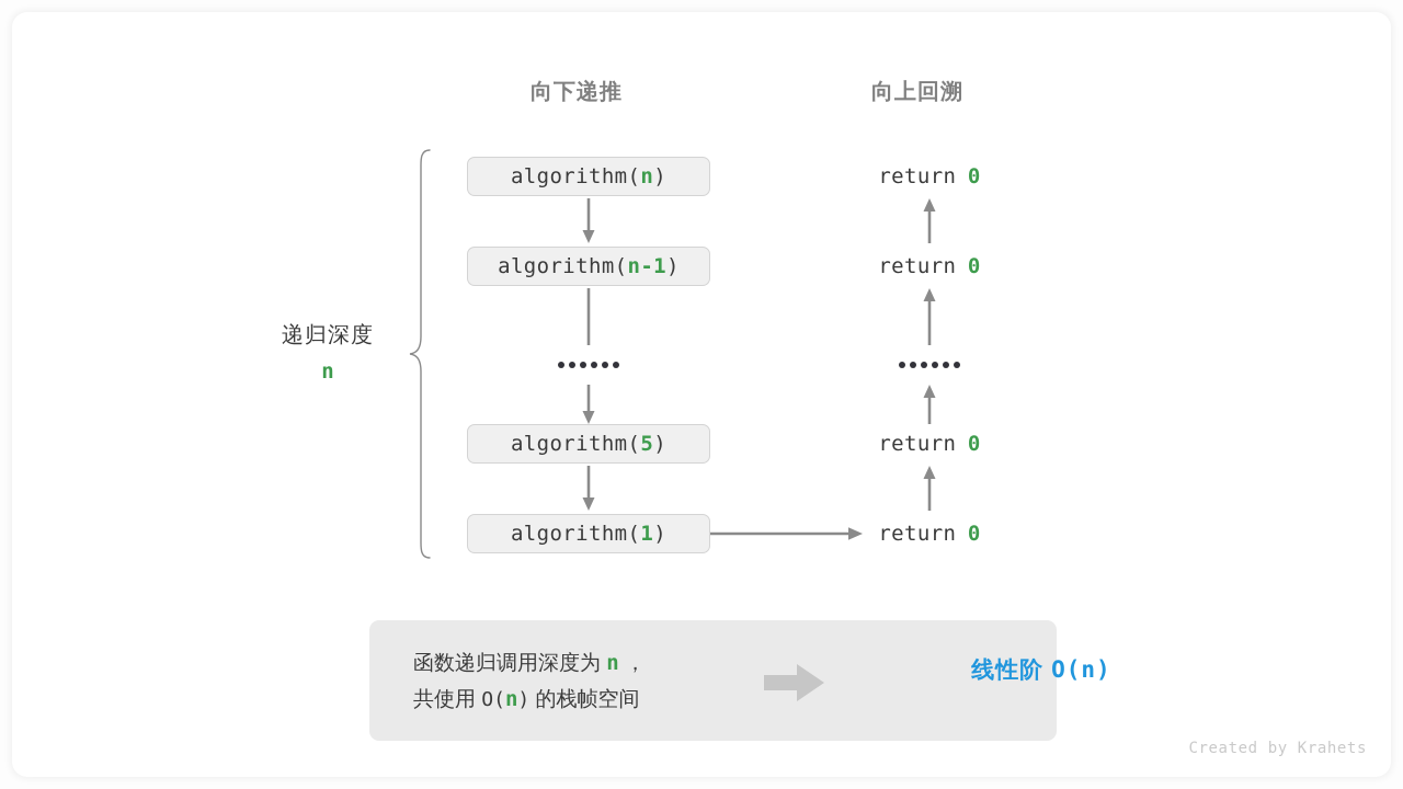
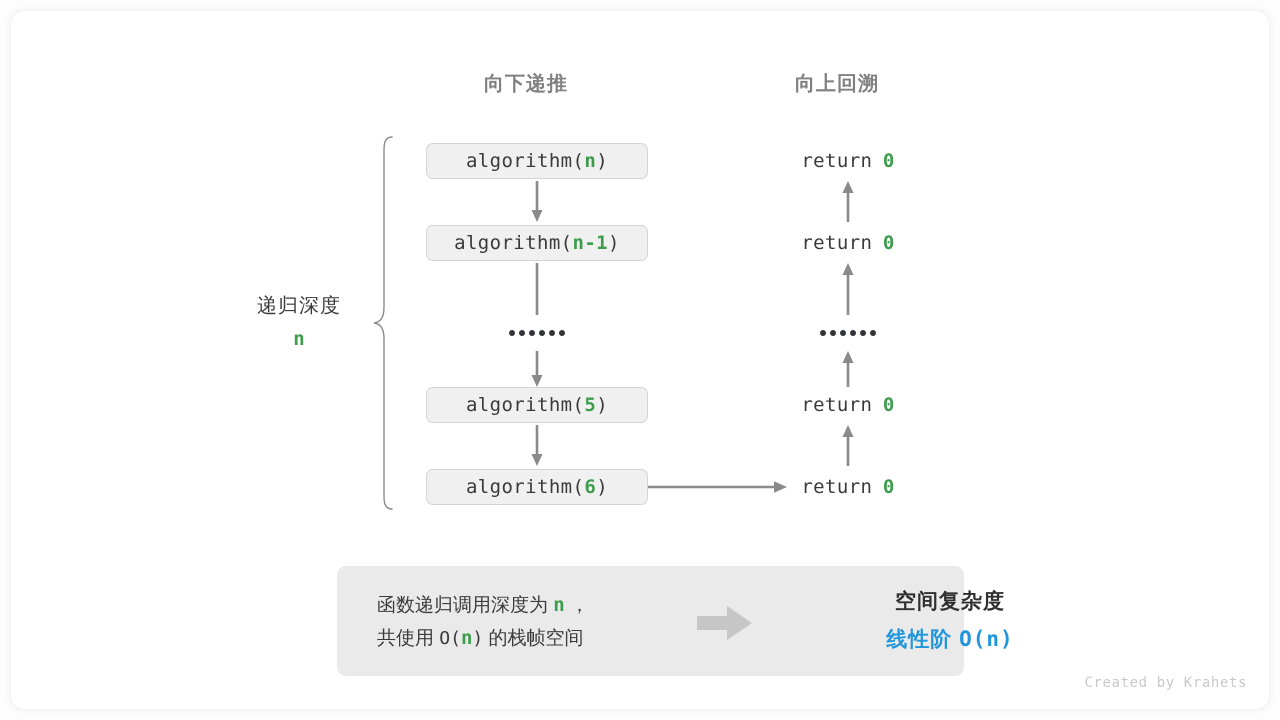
  向下递推
  向上回溯
  递归深度
  n
  algorithm(
  n
  )
  algorithm(
  n-1
  )
  algorithm(
  5
  )
  algorithm(
- 1
+ 6
  )
  return
  0
  return
  0
  return
  0
  return
  0
  函数递归调用深度为 n ，
  共使用 O(n) 的栈帧空间
+ 空间复杂度
  线性阶 O(n)
  Created by Krahets
